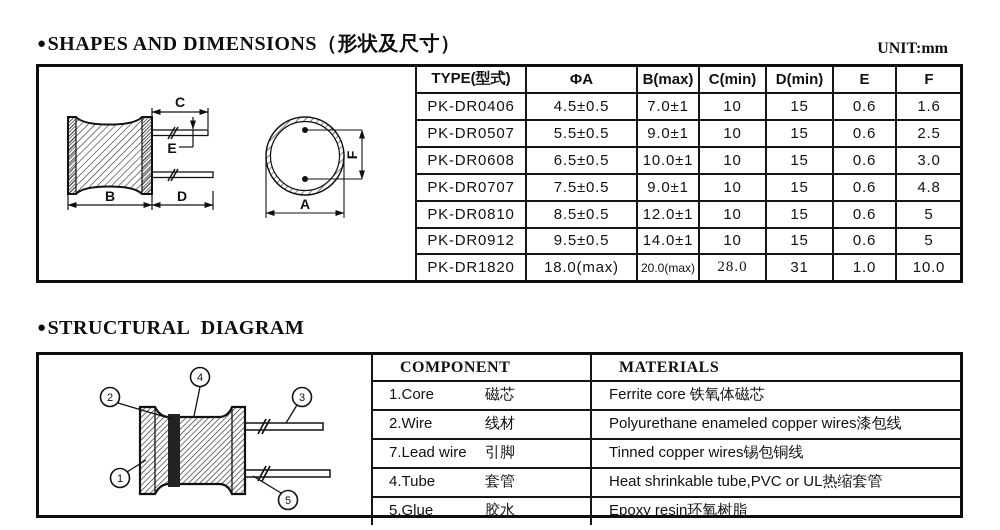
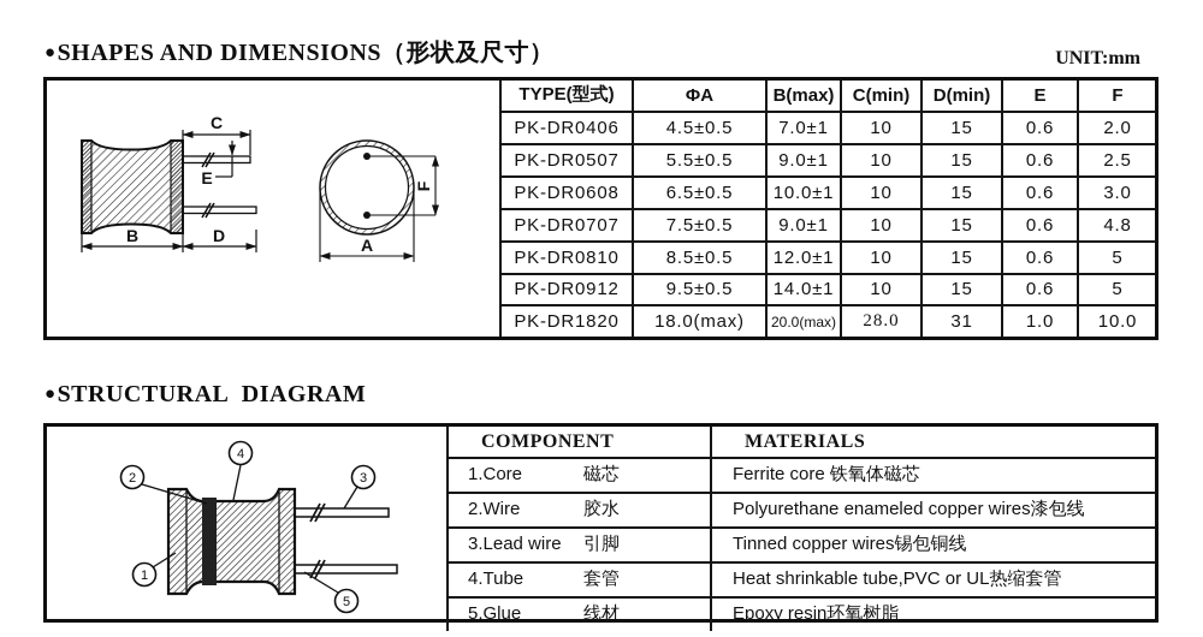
  ●SHAPES AND DIMENSIONS（形状及尺寸）
  UNIT:mm
  C
  E
  B
  D
  A
  TYPE(型式)	ΦA	B(max)	C(min)	D(min)	E	F
- PK-DR0406	4.5±0.5	7.0±1	10	15	0.6	1.6
+ PK-DR0406	4.5±0.5	7.0±1	10	15	0.6	2.0
  PK-DR0507	5.5±0.5	9.0±1	10	15	0.6	2.5
  PK-DR0608	6.5±0.5	10.0±1	10	15	0.6	3.0
  PK-DR0707	7.5±0.5	9.0±1	10	15	0.6	4.8
  PK-DR0810	8.5±0.5	12.0±1	10	15	0.6	5
  PK-DR0912	9.5±0.5	14.0±1	10	15	0.6	5
  PK-DR1820	18.0(max)	20.0(max)	28.0	31	1.0	10.0
  ●STRUCTURAL DIAGRAM
  4
  2
  3
  1
  5
  COMPONENT	MATERIALS
  1.Core 磁芯	Ferrite core 铁氧体磁芯
- 2.Wire 线材	Polyurethane enameled copper wires漆包线
+ 2.Wire 胶水	Polyurethane enameled copper wires漆包线
- 7.Lead wire 引脚	Tinned copper wires锡包铜线
+ 3.Lead wire 引脚	Tinned copper wires锡包铜线
  4.Tube 套管	Heat shrinkable tube,PVC or UL热缩套管
- 5.Glue 胶水	Epoxy resin环氧树脂
+ 5.Glue 线材	Epoxy resin环氧树脂
